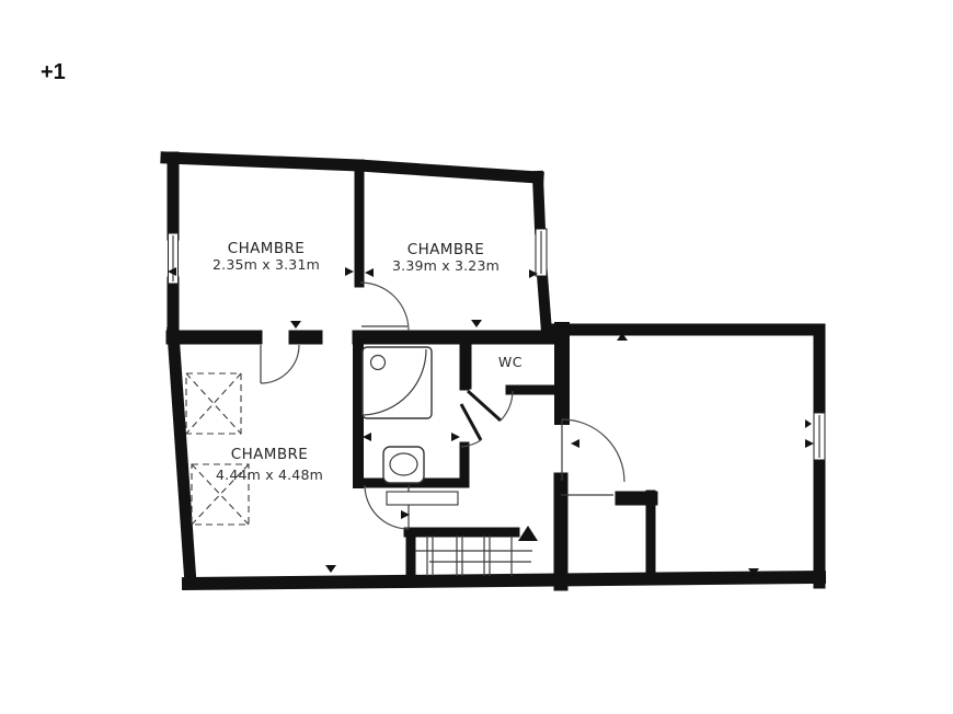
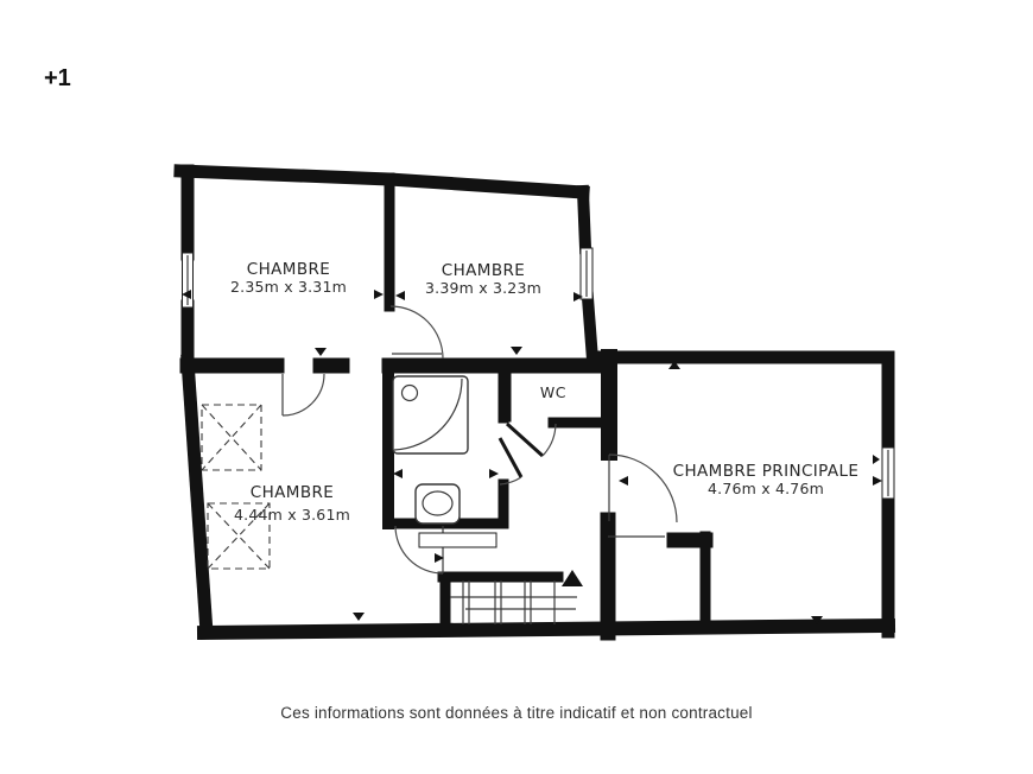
  +1
  CHAMBRE
  2.35m x 3.31m
  CHAMBRE
  3.39m x 3.23m
  CHAMBRE
- 4.44m x 4.48m
+ 4.44m x 3.61m
  WC
+ CHAMBRE PRINCIPALE
+ 4.76m x 4.76m
+ Ces informations sont données à titre indicatif et non contractuel
